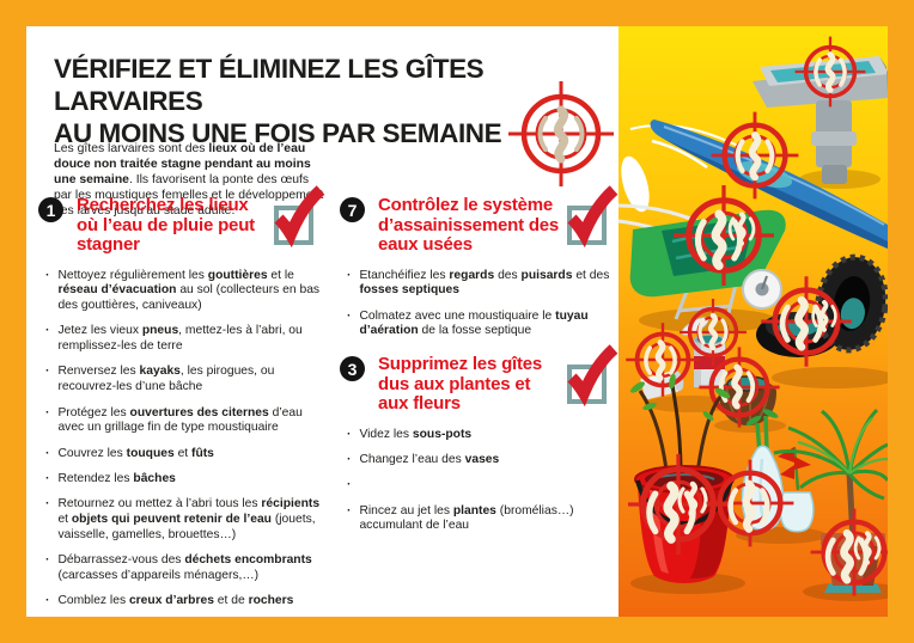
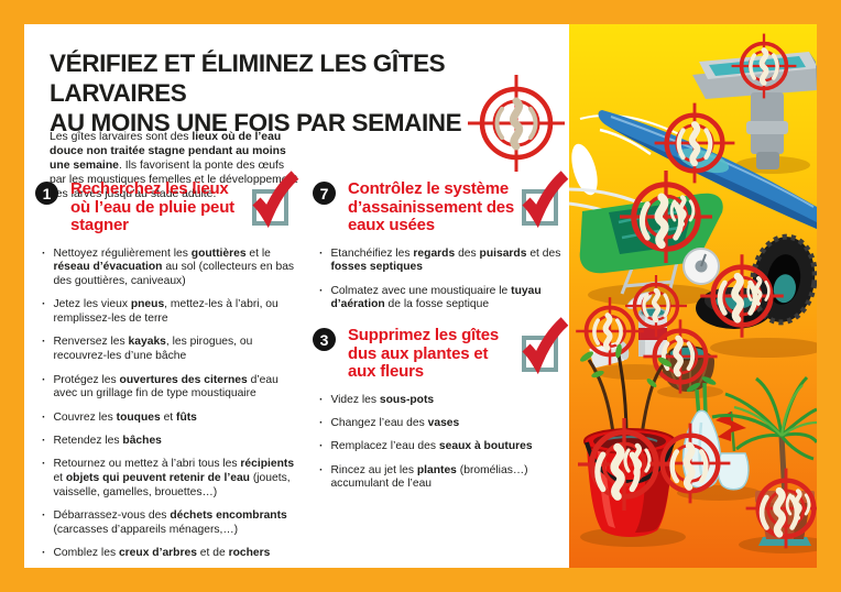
  VÉRIFIEZ ET ÉLIMINEZ LES GÎTES LARVAIRES
  AU MOINS UNE FOIS PAR SEMAINE
  Les gîtes larvaires sont des lieux où de l’eau douce non traitée stagne pendant au moins une semaine. Ils favorisent la ponte des œufs par les moustiques femelles et le développem es larves jusqu’au stade adulte.
  1
  Recherchez les lieux où l’eau de pluie peut stagner
  ·
  Nettoyez régulièrement les gouttières et le réseau d’évacuation au sol (collecteurs en bas des gouttières, caniveaux)
  ·
  Jetez les vieux pneus, mettez-les à l’abri, ou remplissez-les de terre
  ·
  Renversez les kayaks, les pirogues, ou recouvrez-les d’une bâche
  ·
  Protégez les ouvertures des citernes d’eau avec un grillage fin de type moustiquaire
  ·
  Couvrez les touques et fûts
  ·
  Retendez les bâches
  ·
  Retournez ou mettez à l’abri tous les récipients et objets qui peuvent retenir de l’eau (jouets, vaisselle, gamelles, brouettes…)
  ·
  Débarrassez-vous des déchets encombrants (carcasses d’appareils ménagers,…)
  ·
  Comblez les creux d’arbres et de rochers
  7
  Contrôlez le système d’assainissement des eaux usées
  ·
  Etanchéifiez les regards des puisards et des fosses septiques
  ·
  Colmatez avec une moustiquaire le tuyau d’aération de la fosse septique
  3
  Supprimez les gîtes dus aux plantes et aux fleurs
  ·
  Videz les sous-pots
  ·
  Changez l’eau des vases
  ·
+ Remplacez l’eau des seaux à boutures
  ·
  Rincez au jet les plantes (bromélias…) accumulant de l’eau
